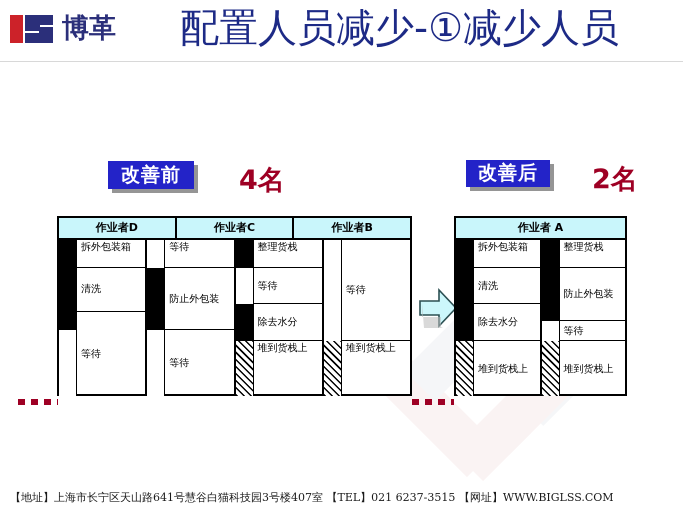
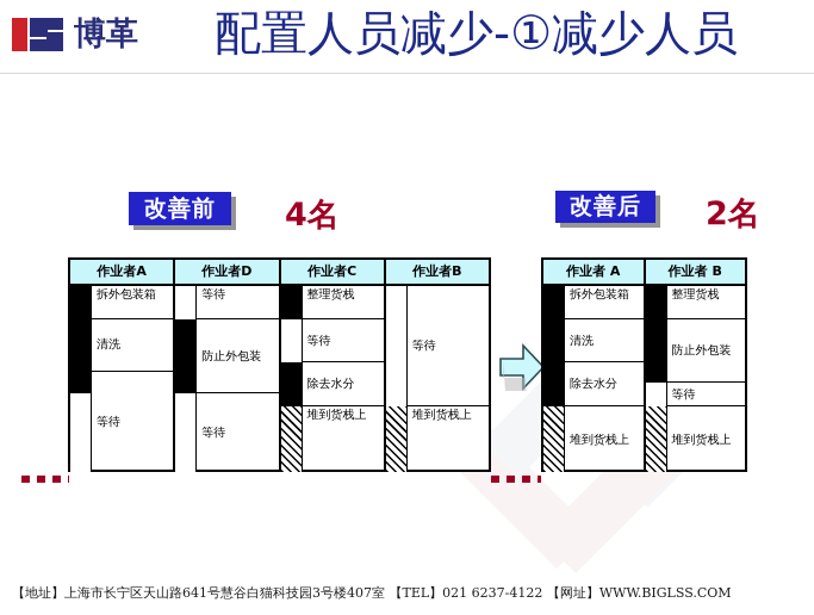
  博革
  配置人员减少-①减少人员
  改善前
  4名
  改善后
  2名
+ 作业者A
  作业者D
  作业者C
  作业者B
  拆外包装箱
  清洗
  等待
  等待
  防止外包装
  等待
  整理货栈
  等待
  除去水分
  堆到货栈上
  等待
  堆到货栈上
  作业者 A
+ 作业者 B
  拆外包装箱
  清洗
  除去水分
  堆到货栈上
  整理货栈
  防止外包装
  等待
  堆到货栈上
- 【地址】上海市长宁区天山路641号慧谷白猫科技园3号楼407室 【TEL】021 6237-3515 【网址】WWW.BIGLSS.COM
+ 【地址】上海市长宁区天山路641号慧谷白猫科技园3号楼407室 【TEL】021 6237-4122 【网址】WWW.BIGLSS.COM
